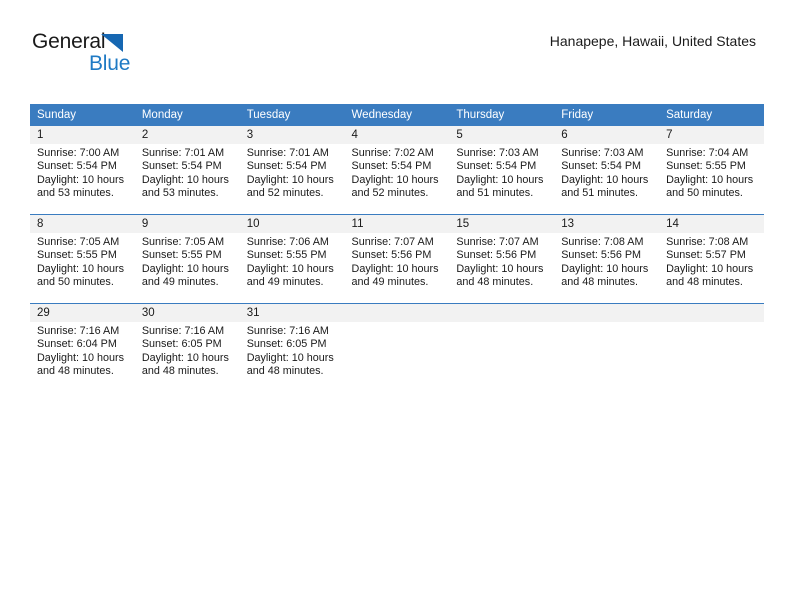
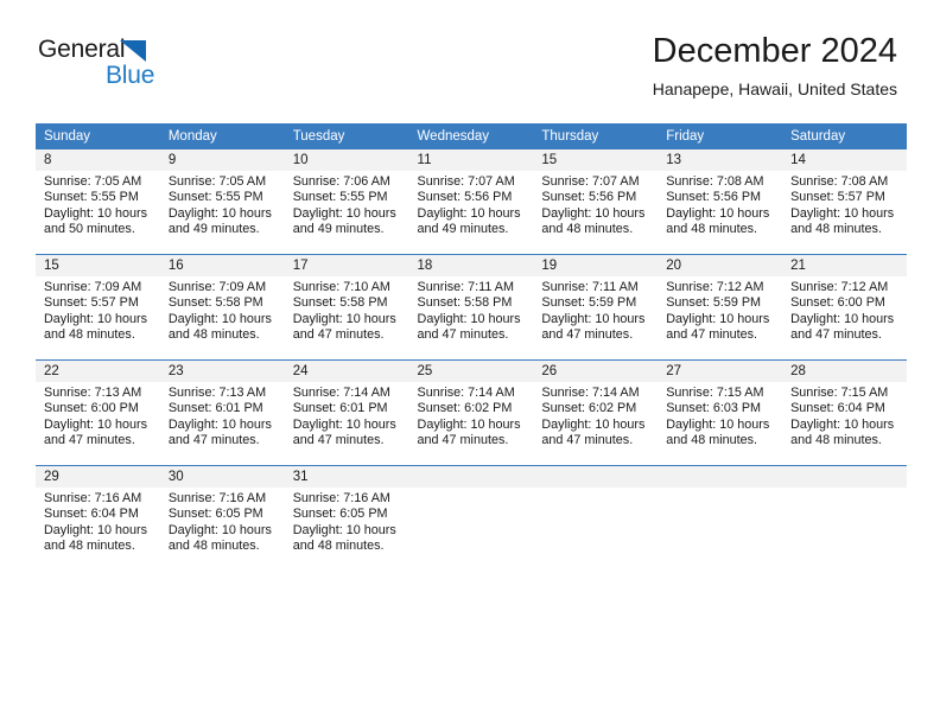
  General
  Blue
+ December 2024
  Hanapepe, Hawaii, United States
  Sunday	Monday	Tuesday	Wednesday	Thursday	Friday	Saturday
- 1 Sunrise: 7:00 AM Sunset: 5:54 PM Daylight: 10 hours and 53 minutes.	2 Sunrise: 7:01 AM Sunset: 5:54 PM Daylight: 10 hours and 53 minutes.	3 Sunrise: 7:01 AM Sunset: 5:54 PM Daylight: 10 hours and 52 minutes.	4 Sunrise: 7:02 AM Sunset: 5:54 PM Daylight: 10 hours and 52 minutes.	5 Sunrise: 7:03 AM Sunset: 5:54 PM Daylight: 10 hours and 51 minutes.	6 Sunrise: 7:03 AM Sunset: 5:54 PM Daylight: 10 hours and 51 minutes.	7 Sunrise: 7:04 AM Sunset: 5:55 PM Daylight: 10 hours and 50 minutes.
  8 Sunrise: 7:05 AM Sunset: 5:55 PM Daylight: 10 hours and 50 minutes.	9 Sunrise: 7:05 AM Sunset: 5:55 PM Daylight: 10 hours and 49 minutes.	10 Sunrise: 7:06 AM Sunset: 5:55 PM Daylight: 10 hours and 49 minutes.	11 Sunrise: 7:07 AM Sunset: 5:56 PM Daylight: 10 hours and 49 minutes.	15 Sunrise: 7:07 AM Sunset: 5:56 PM Daylight: 10 hours and 48 minutes.	13 Sunrise: 7:08 AM Sunset: 5:56 PM Daylight: 10 hours and 48 minutes.	14 Sunrise: 7:08 AM Sunset: 5:57 PM Daylight: 10 hours and 48 minutes.
+ 15 Sunrise: 7:09 AM Sunset: 5:57 PM Daylight: 10 hours and 48 minutes.	16 Sunrise: 7:09 AM Sunset: 5:58 PM Daylight: 10 hours and 48 minutes.	17 Sunrise: 7:10 AM Sunset: 5:58 PM Daylight: 10 hours and 47 minutes.	18 Sunrise: 7:11 AM Sunset: 5:58 PM Daylight: 10 hours and 47 minutes.	19 Sunrise: 7:11 AM Sunset: 5:59 PM Daylight: 10 hours and 47 minutes.	20 Sunrise: 7:12 AM Sunset: 5:59 PM Daylight: 10 hours and 47 minutes.	21 Sunrise: 7:12 AM Sunset: 6:00 PM Daylight: 10 hours and 47 minutes.
+ 22 Sunrise: 7:13 AM Sunset: 6:00 PM Daylight: 10 hours and 47 minutes.	23 Sunrise: 7:13 AM Sunset: 6:01 PM Daylight: 10 hours and 47 minutes.	24 Sunrise: 7:14 AM Sunset: 6:01 PM Daylight: 10 hours and 47 minutes.	25 Sunrise: 7:14 AM Sunset: 6:02 PM Daylight: 10 hours and 47 minutes.	26 Sunrise: 7:14 AM Sunset: 6:02 PM Daylight: 10 hours and 47 minutes.	27 Sunrise: 7:15 AM Sunset: 6:03 PM Daylight: 10 hours and 48 minutes.	28 Sunrise: 7:15 AM Sunset: 6:04 PM Daylight: 10 hours and 48 minutes.
  29 Sunrise: 7:16 AM Sunset: 6:04 PM Daylight: 10 hours and 48 minutes.	30 Sunrise: 7:16 AM Sunset: 6:05 PM Daylight: 10 hours and 48 minutes.	31 Sunrise: 7:16 AM Sunset: 6:05 PM Daylight: 10 hours and 48 minutes.
